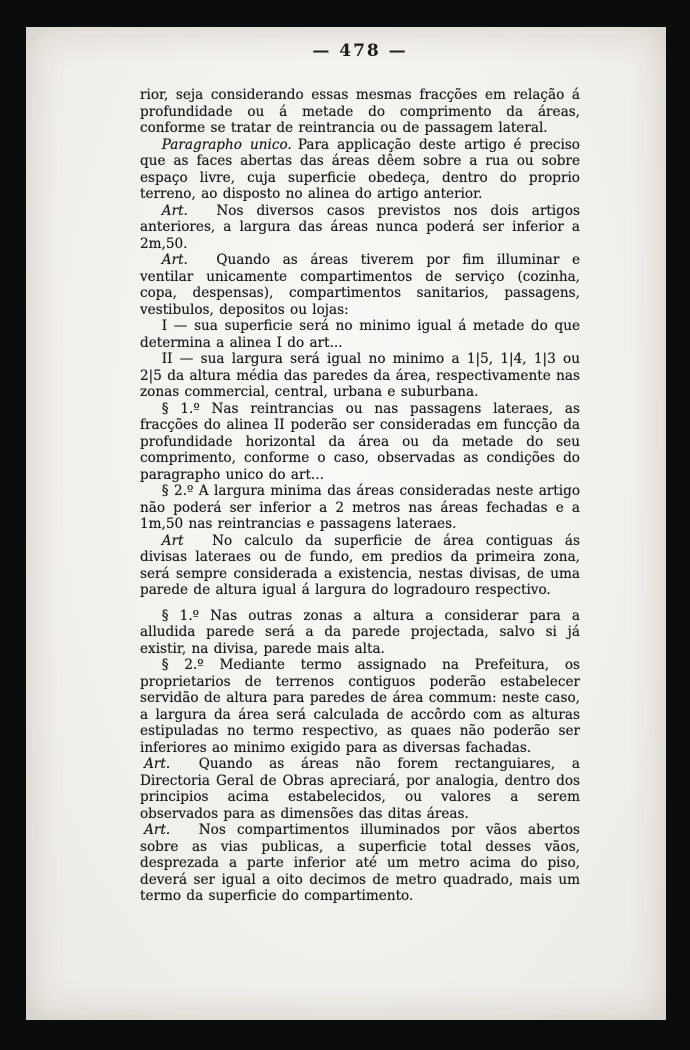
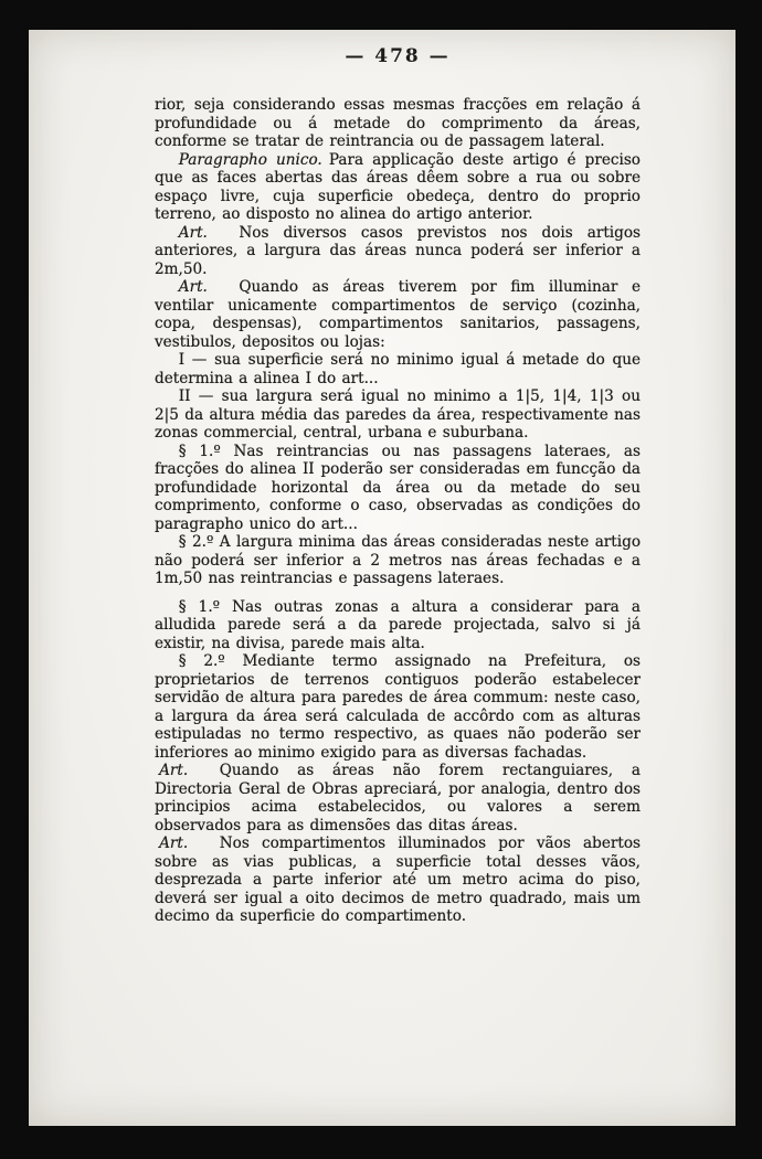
  — 478 —
  rior, seja considerando essas mesmas fracções em relação á profundidade ou á metade do comprimento da áreas, conforme se tratar de reintrancia ou de passagem lateral.
  Paragrapho unico. Para applicação deste artigo é preciso que as faces abertas das áreas dêem sobre a rua ou sobre espaço livre, cuja superficie obedeça, dentro do proprio terreno, ao disposto no alinea do artigo anterior.
  Art. Nos diversos casos previstos nos dois artigos anteriores, a largura das áreas nunca poderá ser inferior a 2m,50.
  Art. Quando as áreas tiverem por fim illuminar e ventilar unicamente compartimentos de serviço (cozinha, copa, despensas), compartimentos sanitarios, passagens, vestibulos, depositos ou lojas:
  I — sua superficie será no minimo igual á metade do que determina a alinea I do art...
  II — sua largura será igual no minimo a 1|5, 1|4, 1|3 ou 2|5 da altura média das paredes da área, respectivamente nas zonas commercial, central, urbana e suburbana.
  § 1.º Nas reintrancias ou nas passagens lateraes, as fracções do alinea II poderão ser consideradas em funcção da profundidade horizontal da área ou da metade do seu comprimento, conforme o caso, observadas as condições do paragrapho unico do art...
  § 2.º A largura minima das áreas consideradas neste artigo não poderá ser inferior a 2 metros nas áreas fechadas e a 1m,50 nas reintrancias e passagens lateraes.
- Art No calculo da superficie de área contiguas ás divisas lateraes ou de fundo, em predios da primeira zona, será sempre considerada a existencia, nestas divisas, de uma parede de altura igual á largura do logradouro respectivo.
  § 1.º Nas outras zonas a altura a considerar para a alludida parede será a da parede projectada, salvo si já existir, na divisa, parede mais alta.
  § 2.º Mediante termo assignado na Prefeitura, os proprietarios de terrenos contiguos poderão estabelecer servidão de altura para paredes de área commum: neste caso, a largura da área será calculada de accôrdo com as alturas estipuladas no termo respectivo, as quaes não poderão ser inferiores ao minimo exigido para as diversas fachadas.
  Art. Quando as áreas não forem rectanguiares, a Directoria Geral de Obras apreciará, por analogia, dentro dos principios acima estabelecidos, ou valores a serem observados para as dimensões das ditas áreas.
- Art. Nos compartimentos illuminados por vãos abertos sobre as vias publicas, a superficie total desses vãos, desprezada a parte inferior até um metro acima do piso, deverá ser igual a oito decimos de metro quadrado, mais um termo da superficie do compartimento.
+ Art. Nos compartimentos illuminados por vãos abertos sobre as vias publicas, a superficie total desses vãos, desprezada a parte inferior até um metro acima do piso, deverá ser igual a oito decimos de metro quadrado, mais um decimo da superficie do compartimento.
